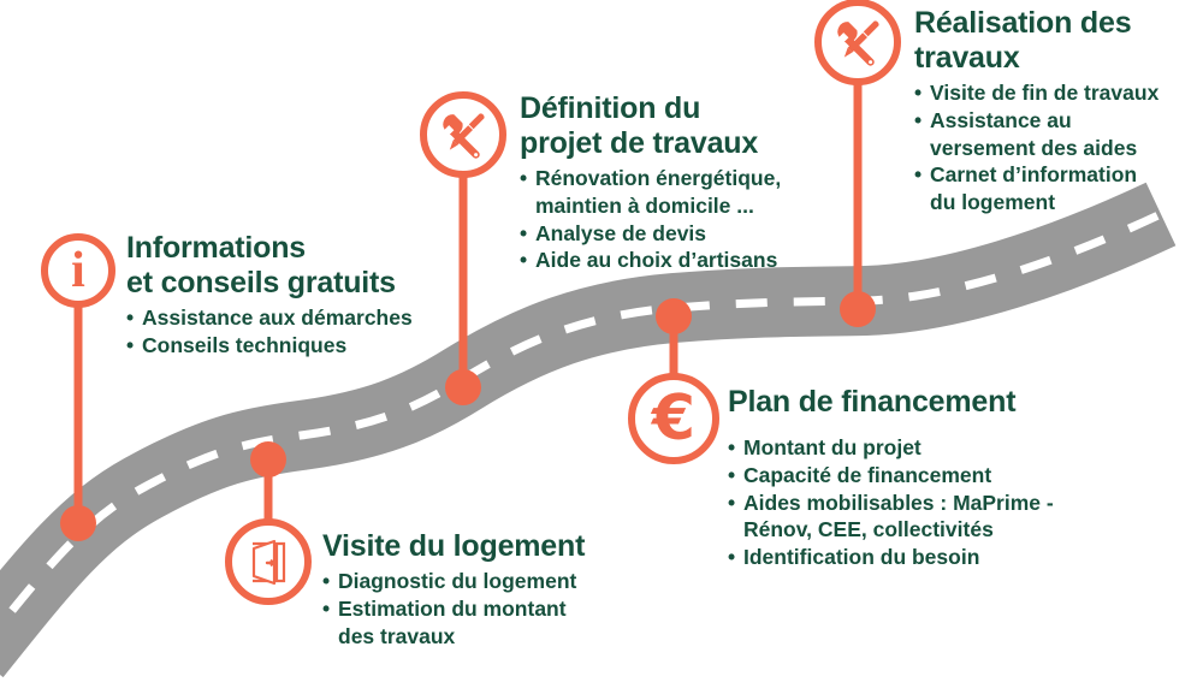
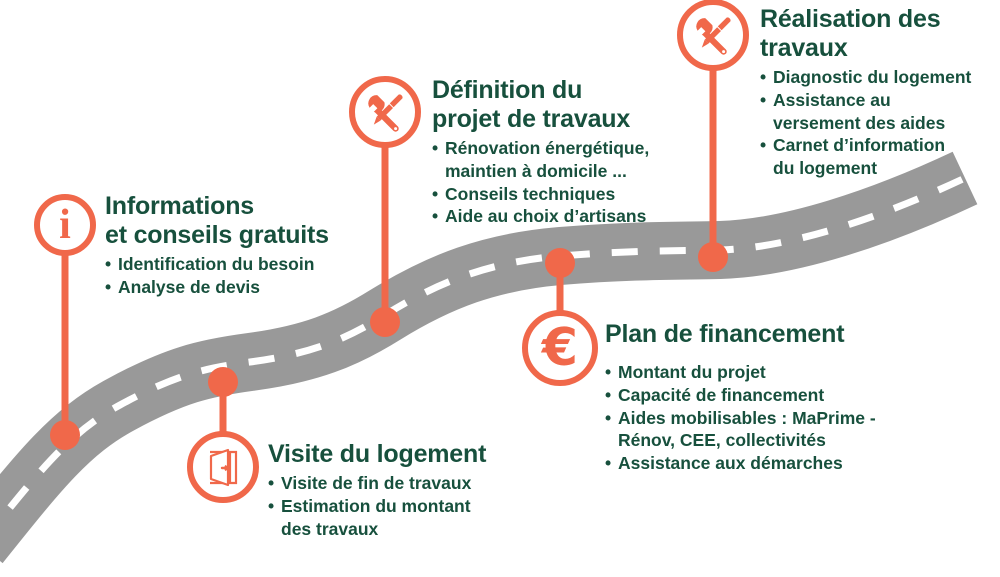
  i
  Informations
  et conseils gratuits
- Assistance aux démarches
+ Identification du besoin
- Conseils techniques
+ Analyse de devis
  Visite du logement
- Diagnostic du logement
+ Visite de fin de travaux
  Estimation du montant
  des travaux
  Définition du
  projet de travaux
  Rénovation énergétique,
  maintien à domicile ...
- Analyse de devis
+ Conseils techniques
  Aide au choix d’artisans
  €
  Plan de financement
  Montant du projet
  Capacité de financement
  Aides mobilisables : MaPrime -
  Rénov, CEE, collectivités
- Identification du besoin
+ Assistance aux démarches
  Réalisation des
  travaux
- Visite de fin de travaux
+ Diagnostic du logement
  Assistance au
  versement des aides
  Carnet d’information
  du logement
